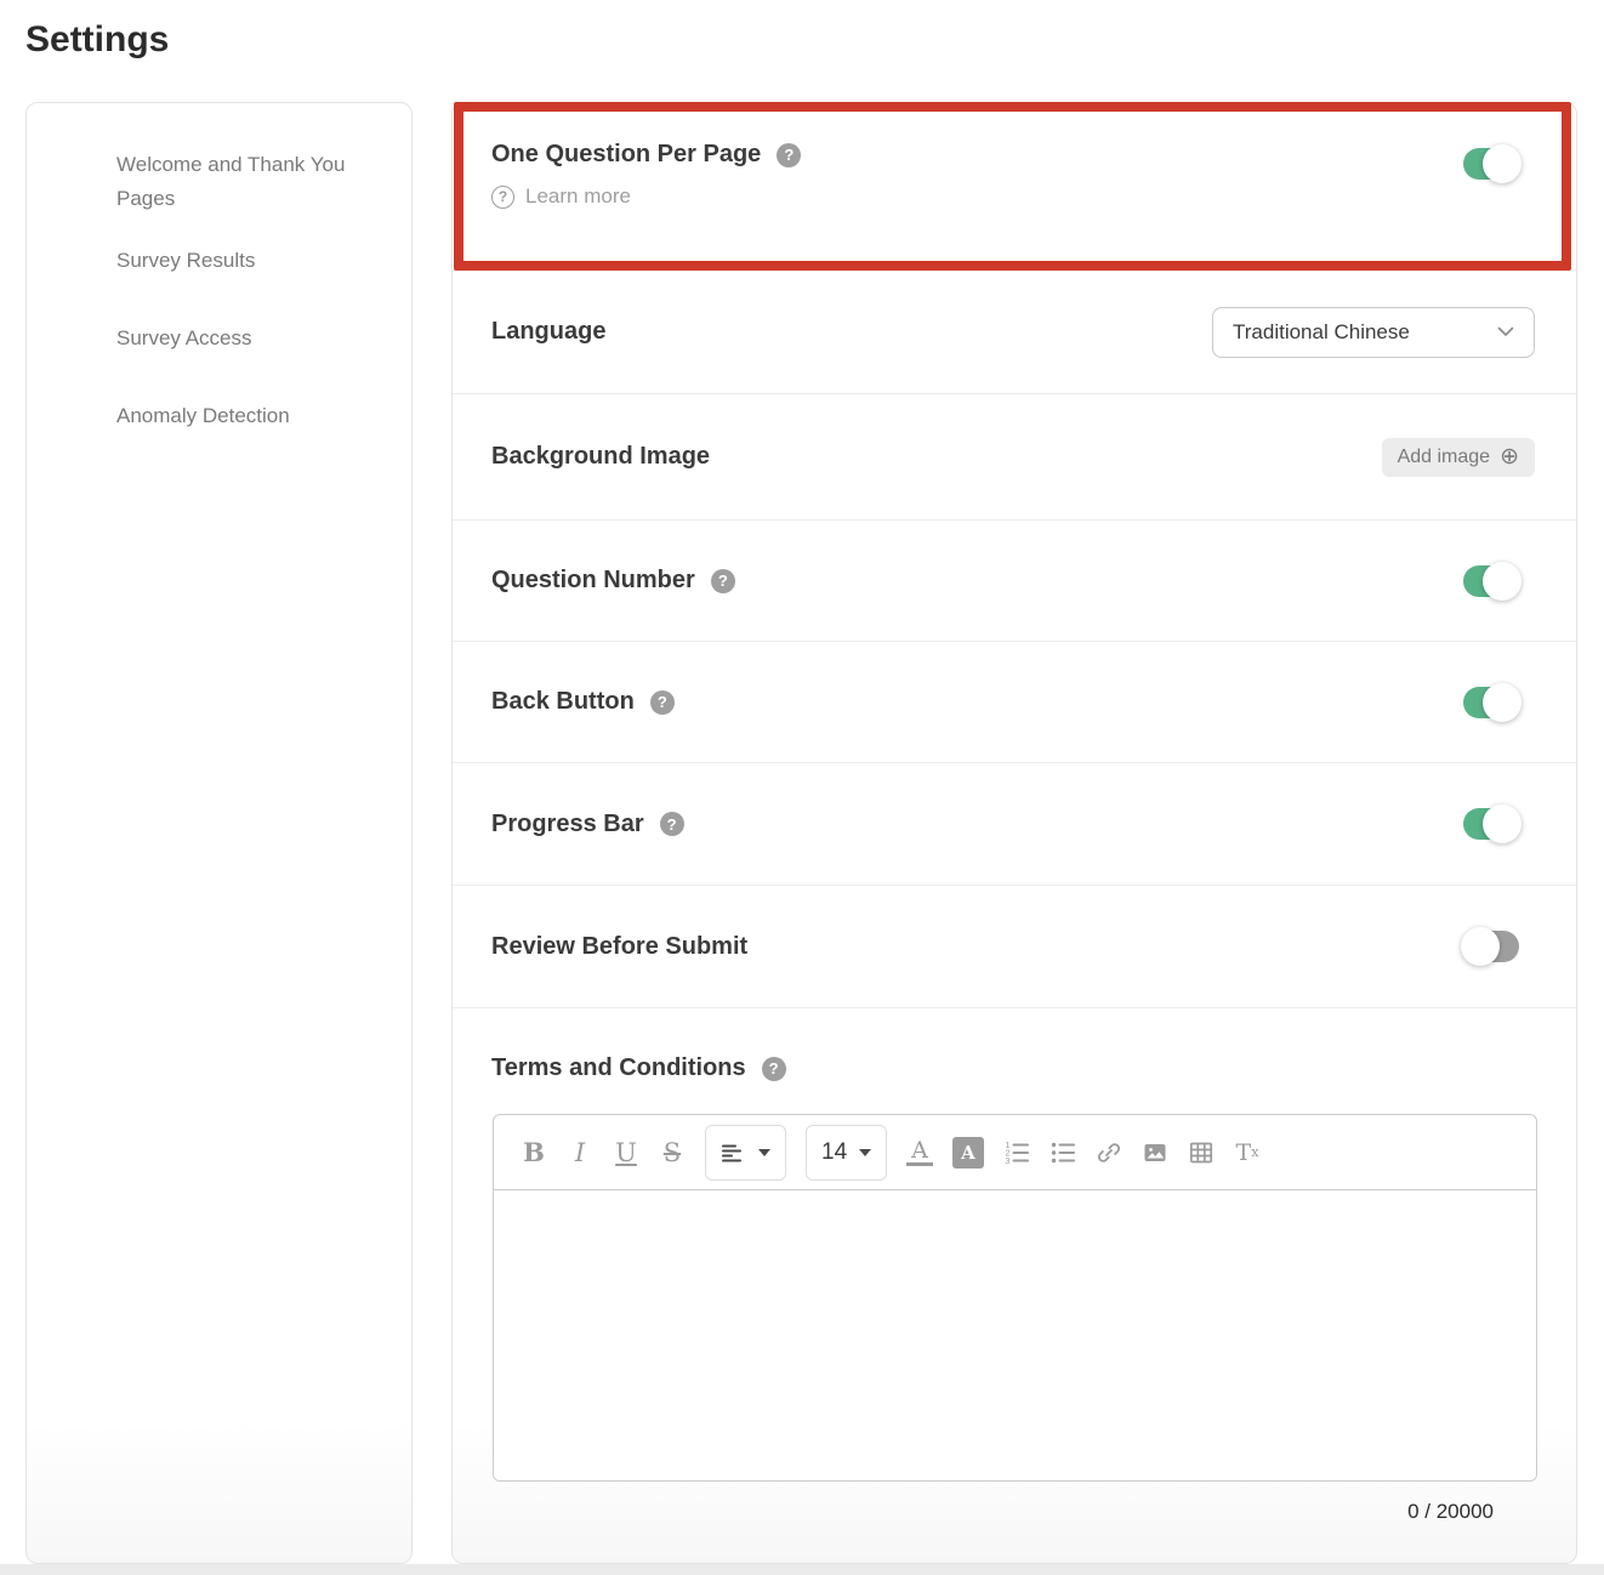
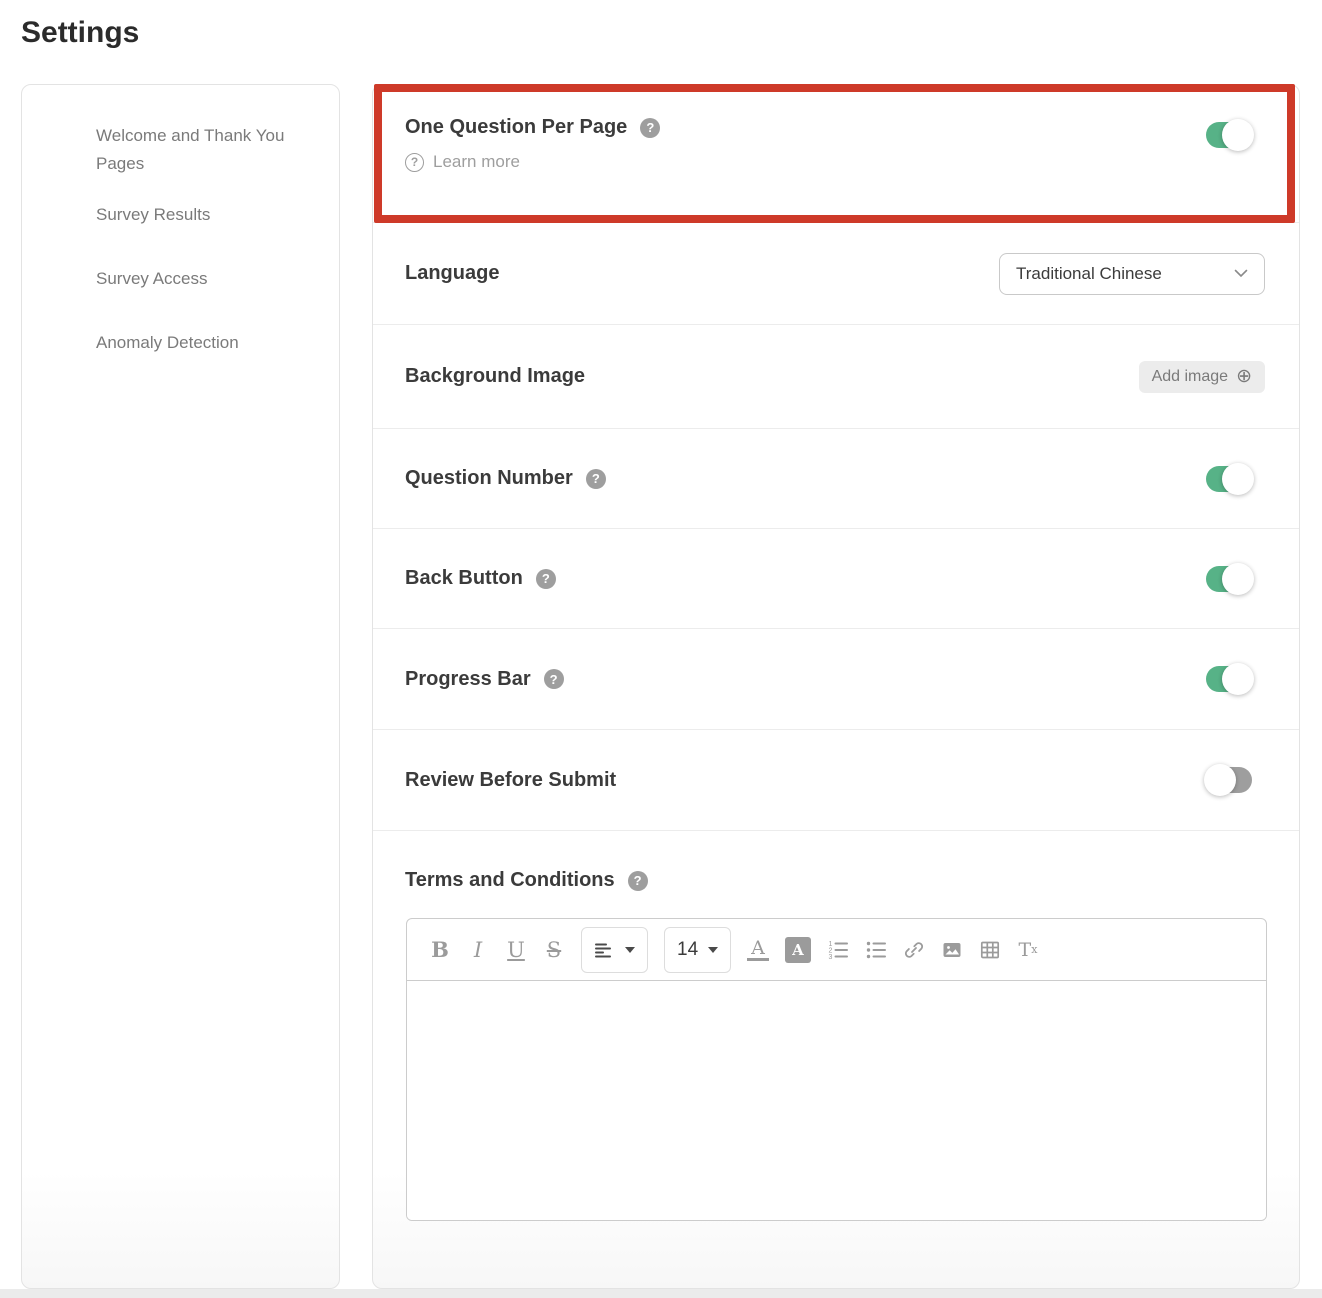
  Settings
  Welcome and Thank You Pages
  Survey Results
  Survey Access
  Anomaly Detection
  One Question Per Page
  ?
  ?
  Learn more
  Language
  Traditional Chinese
  Background Image
  Add image
  ⊕
  Question Number
  ?
  Back Button
  ?
  Progress Bar
  ?
  Review Before Submit
  Terms and Conditions
  ?
  B
  I
  U
  S
  14
  A
  A
  T
  x
- 0 / 20000
